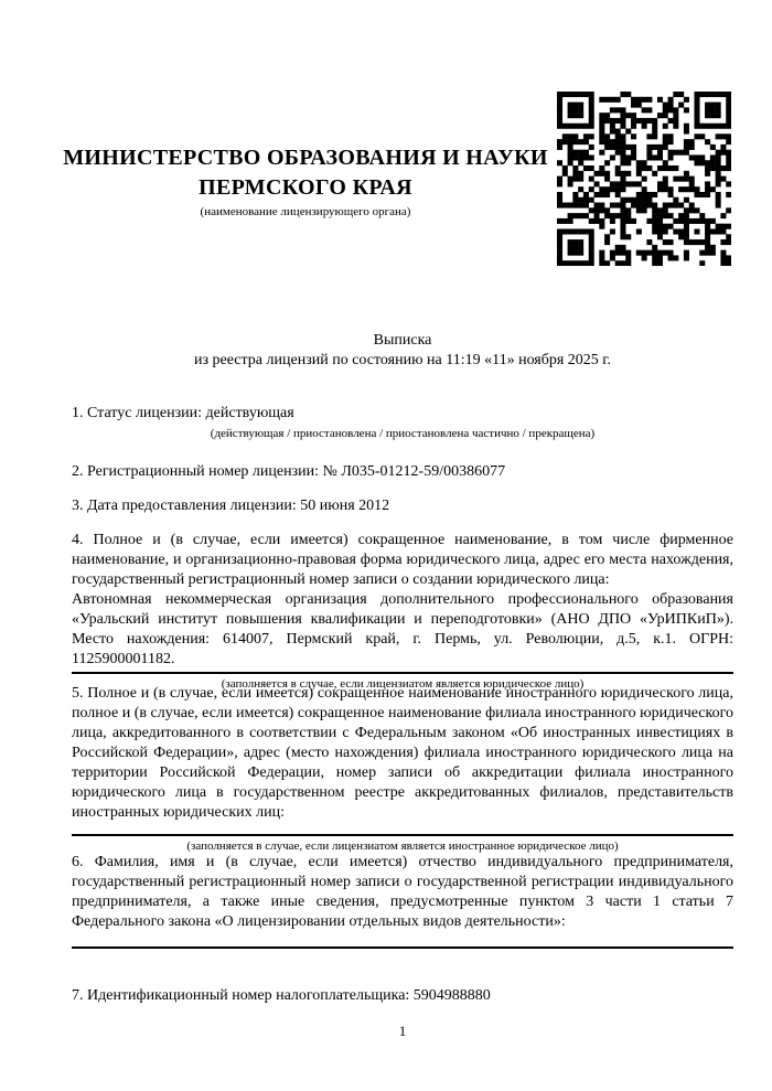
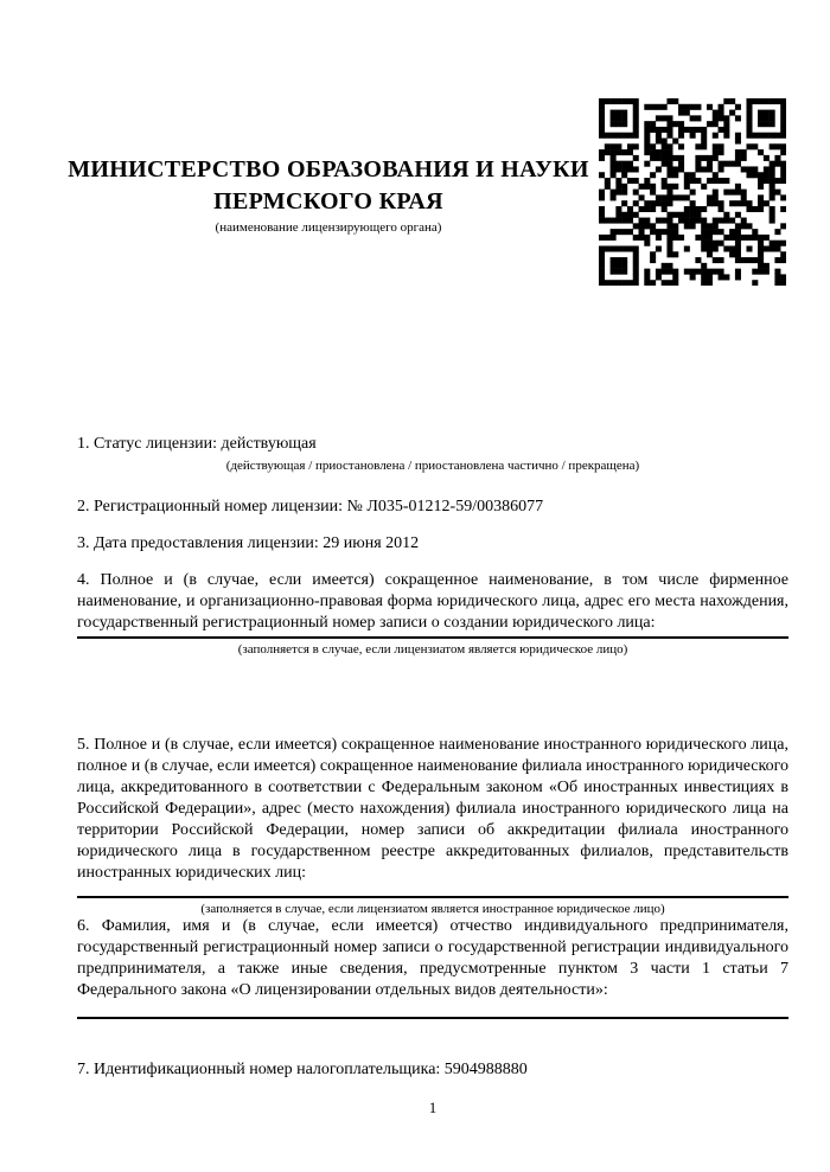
  МИНИСТЕРСТВО ОБРАЗОВАНИЯ И НАУКИ
  ПЕРМСКОГО КРАЯ
  (наименование лицензирующего органа)
- Выписка
- из реестра лицензий по состоянию на 11:19 «11» ноября 2025 г.
  1. Статус лицензии: действующая
  (действующая / приостановлена / приостановлена частично / прекращена)
  2. Регистрационный номер лицензии: № Л035-01212-59/00386077
- 3. Дата предоставления лицензии: 50 июня 2012
+ 3. Дата предоставления лицензии: 29 июня 2012
  4. Полное и (в случае, если имеется) сокращенное наименование, в том числе фирменное наименование, и организационно-правовая форма юридического лица, адрес его места нахождения, государственный регистрационный номер записи о создании юридического лица:
- Автономная некоммерческая организация дополнительного профессионального образования «Уральский институт повышения квалификации и переподготовки» (АНО ДПО «УрИПКиП»). Место нахождения: 614007, Пермский край, г. Пермь, ул. Революции, д.5, к.1. ОГРН: 1125900001182.
  (заполняется в случае, если лицензиатом является юридическое лицо)
  5. Полное и (в случае, если имеется) сокращенное наименование иностранного юридического лица, полное и (в случае, если имеется) сокращенное наименование филиала иностранного юридического лица, аккредитованного в соответствии с Федеральным законом «Об иностранных инвестициях в Российской Федерации», адрес (место нахождения) филиала иностранного юридического лица на территории Российской Федерации, номер записи об аккредитации филиала иностранного юридического лица в государственном реестре аккредитованных филиалов, представительств иностранных юридических лиц:
  (заполняется в случае, если лицензиатом является иностранное юридическое лицо)
  6. Фамилия, имя и (в случае, если имеется) отчество индивидуального предпринимателя, государственный регистрационный номер записи о государственной регистрации индивидуального предпринимателя, а также иные сведения, предусмотренные пунктом 3 части 1 статьи 7 Федерального закона «О лицензировании отдельных видов деятельности»:
  7. Идентификационный номер налогоплательщика: 5904988880
  1
